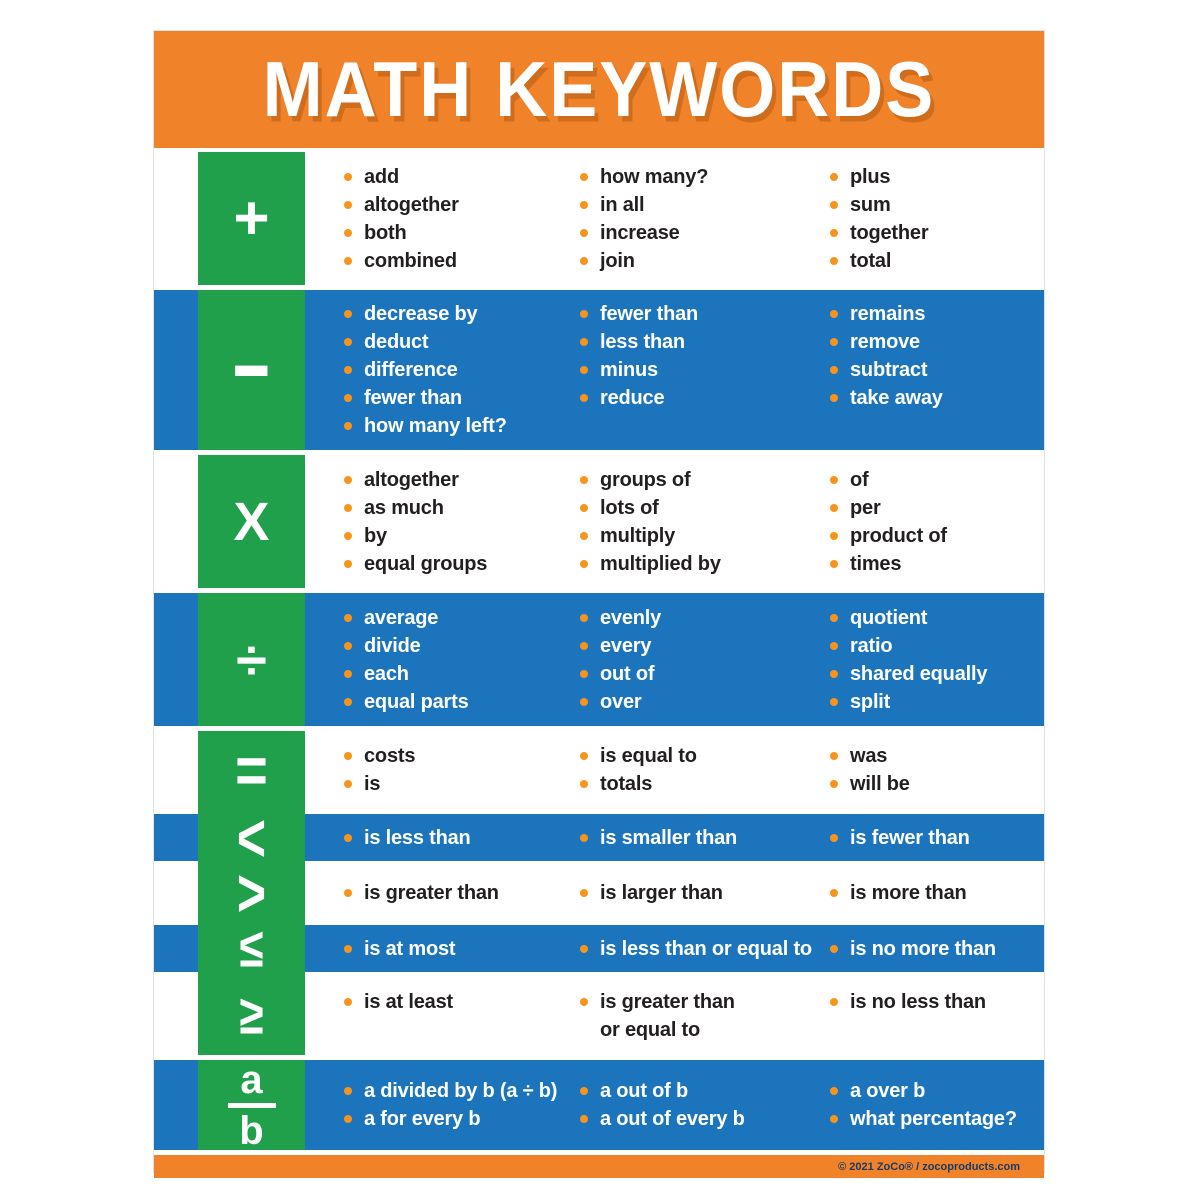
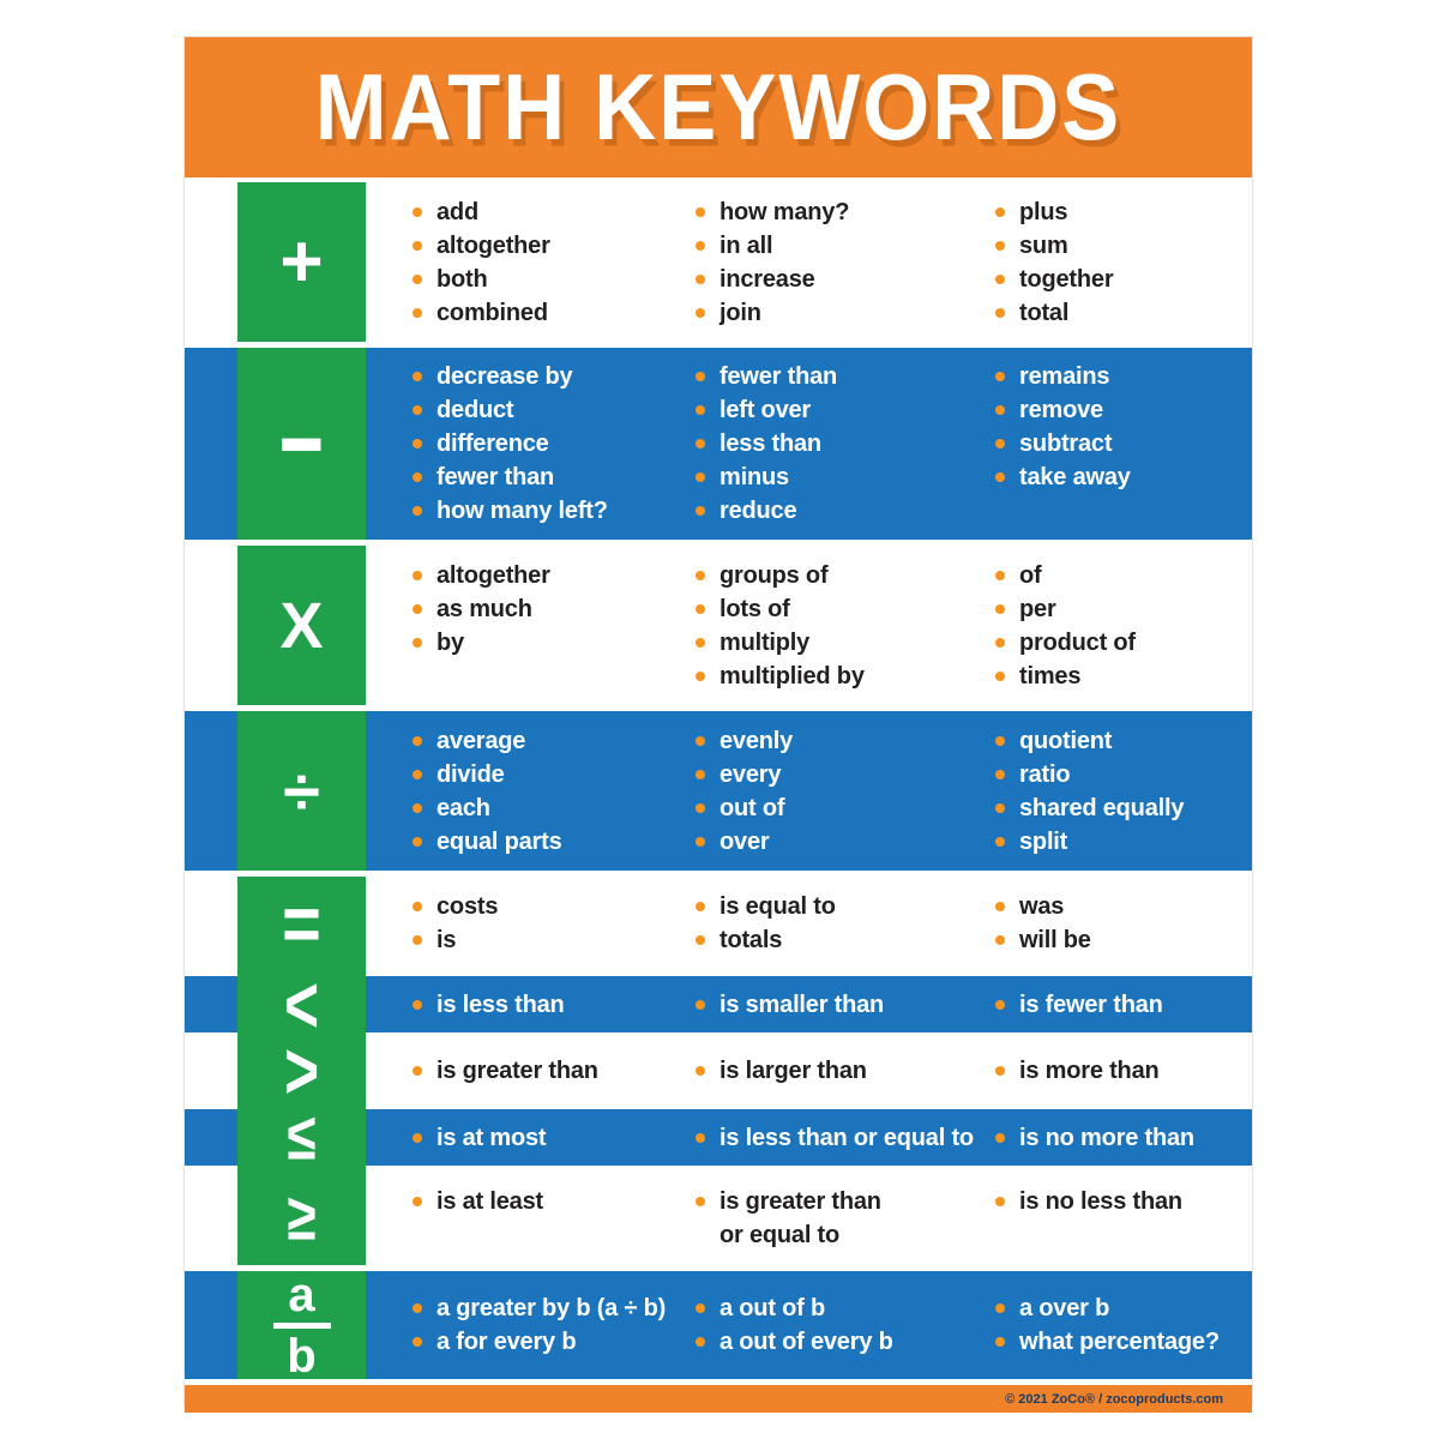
  MATH KEYWORDS
  +
  add
  altogether
  both
  combined
  how many?
  in all
  increase
  join
  plus
  sum
  together
  total
  −
  decrease by
  deduct
  difference
  fewer than
  how many left?
  fewer than
+ left over
  less than
  minus
  reduce
  remains
  remove
  subtract
  take away
  X
  altogether
  as much
  by
- equal groups
  groups of
  lots of
  multiply
  multiplied by
  of
  per
  product of
  times
  ÷
  average
  divide
  each
  equal parts
  evenly
  every
  out of
  over
  quotient
  ratio
  shared equally
  split
  =
  costs
  is
  is equal to
  totals
  was
  will be
  <
  is less than
  is smaller than
  is fewer than
  >
  is greater than
  is larger than
  is more than
  ≤
  is at most
  is less than or equal to
  is no more than
  ≥
  is at least
  is greater than
  or equal to
  is no less than
  a
  b
- a divided by b (a ÷ b)
+ a greater by b (a ÷ b)
  a for every b
  a out of b
  a out of every b
  a over b
  what percentage?
  © 2021 ZoCo® / zocoproducts.com
